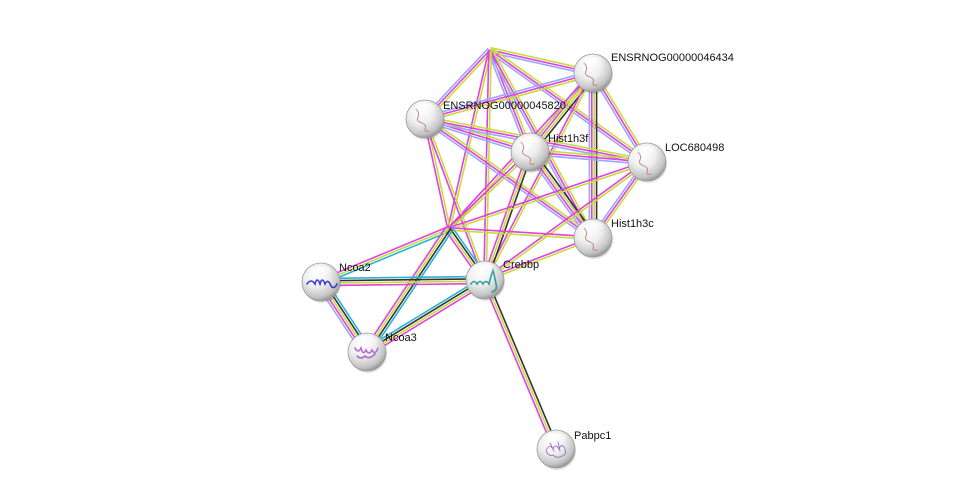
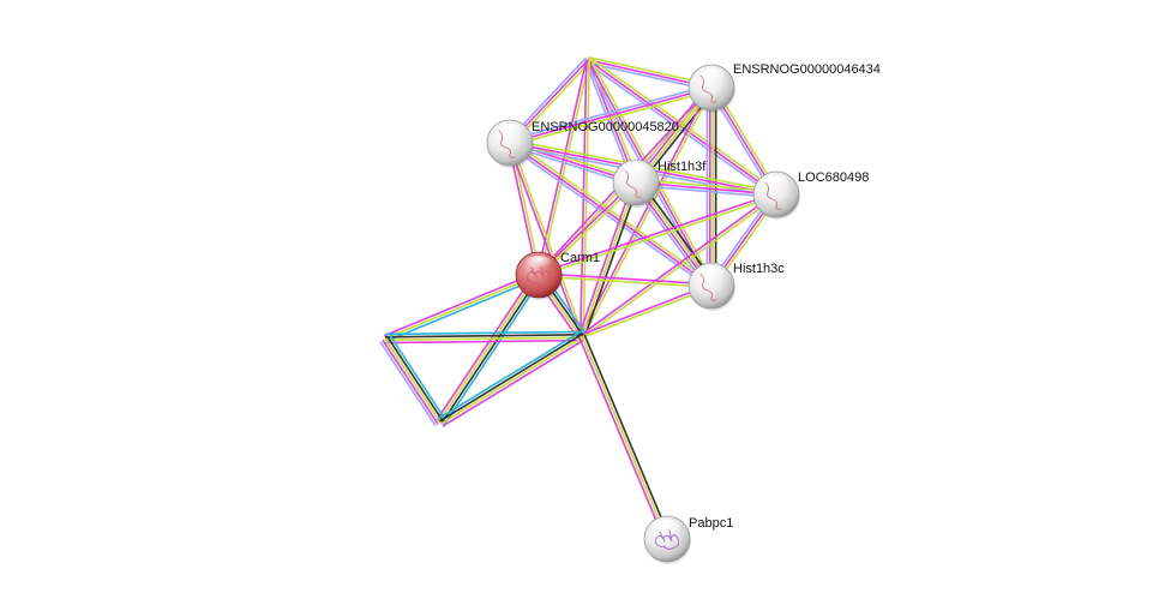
  ENSRNOG00000046434
  ENSRNOG00000045820
  Hist1h3f
  LOC680498
+ Carm1
  Hist1h3c
- Ncoa2
- Crebbp
- Ncoa3
  Pabpc1
